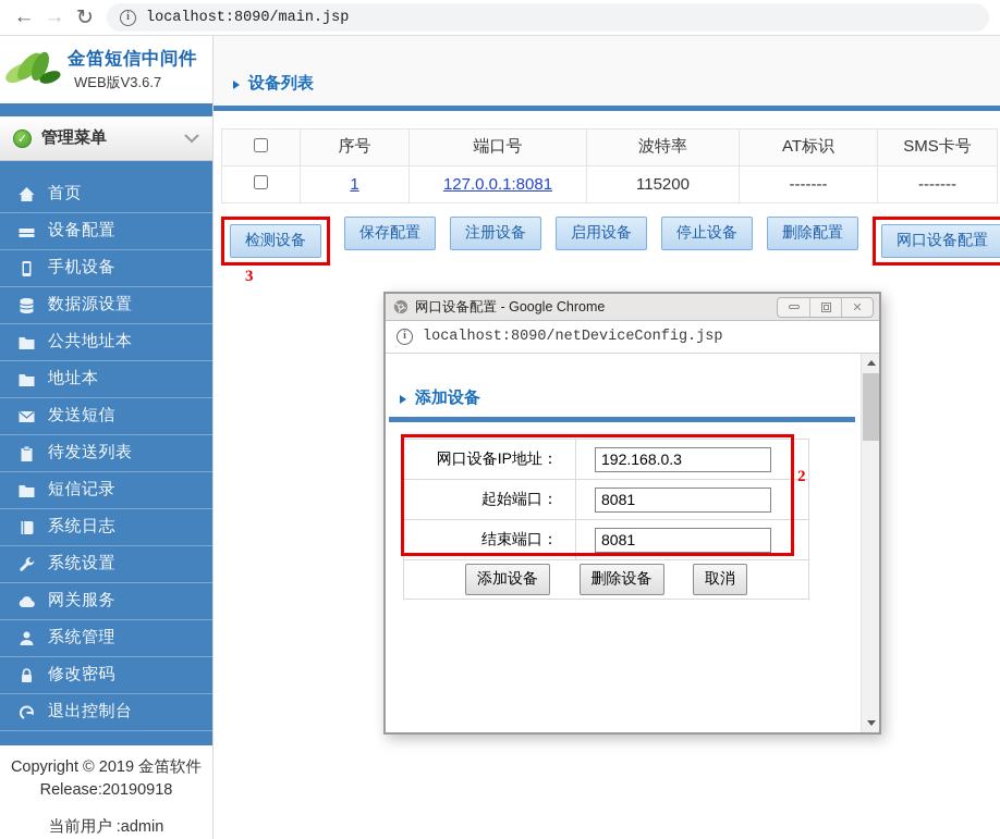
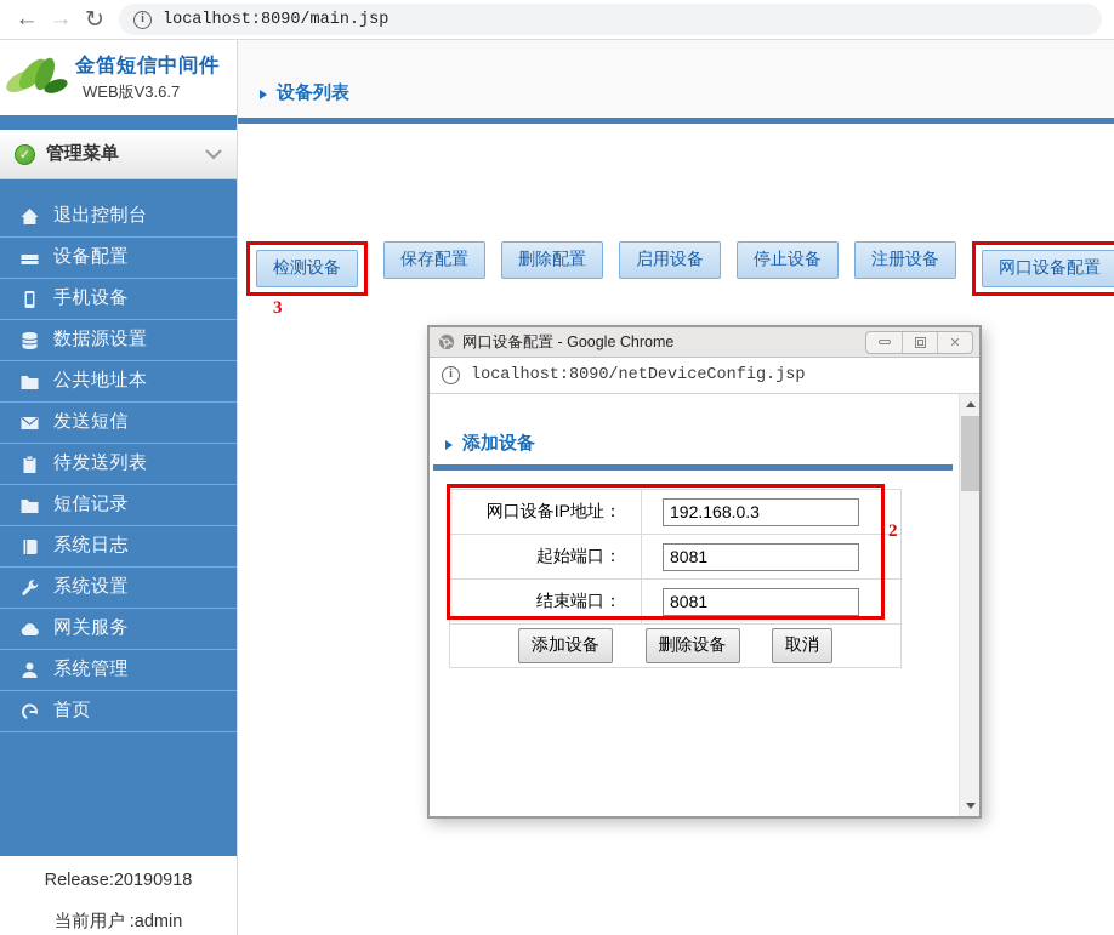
  ←
  →
  ↻
  i
  localhost:8090/main.jsp
  金笛短信中间件
  WEB版V3.6.7
  ✓
  管理菜单
- 首页
+ 退出控制台
  设备配置
  手机设备
  数据源设置
  公共地址本
- 地址本
  发送短信
  待发送列表
  短信记录
  系统日志
  系统设置
  网关服务
  系统管理
- 修改密码
- 退出控制台
+ 首页
- Copyright © 2019 金笛软件
  Release:20190918
  当前用户 :admin
  设备列表
- 	序号	端口号	波特率	AT标识	SMS卡号
- 	1	127.0.0.1:8081	115200	-------	-------
  检测设备
  保存配置
- 注册设备
+ 删除配置
  启用设备
  停止设备
- 删除配置
+ 注册设备
  网口设备配置
  3
  网口设备配置 - Google Chrome
  ✕
  i
  localhost:8090/netDeviceConfig.jsp
  添加设备
  网口设备IP地址：	192.168.0.3
  起始端口：	8081
  结束端口：	8081
  添加设备 删除设备 取消
  2
